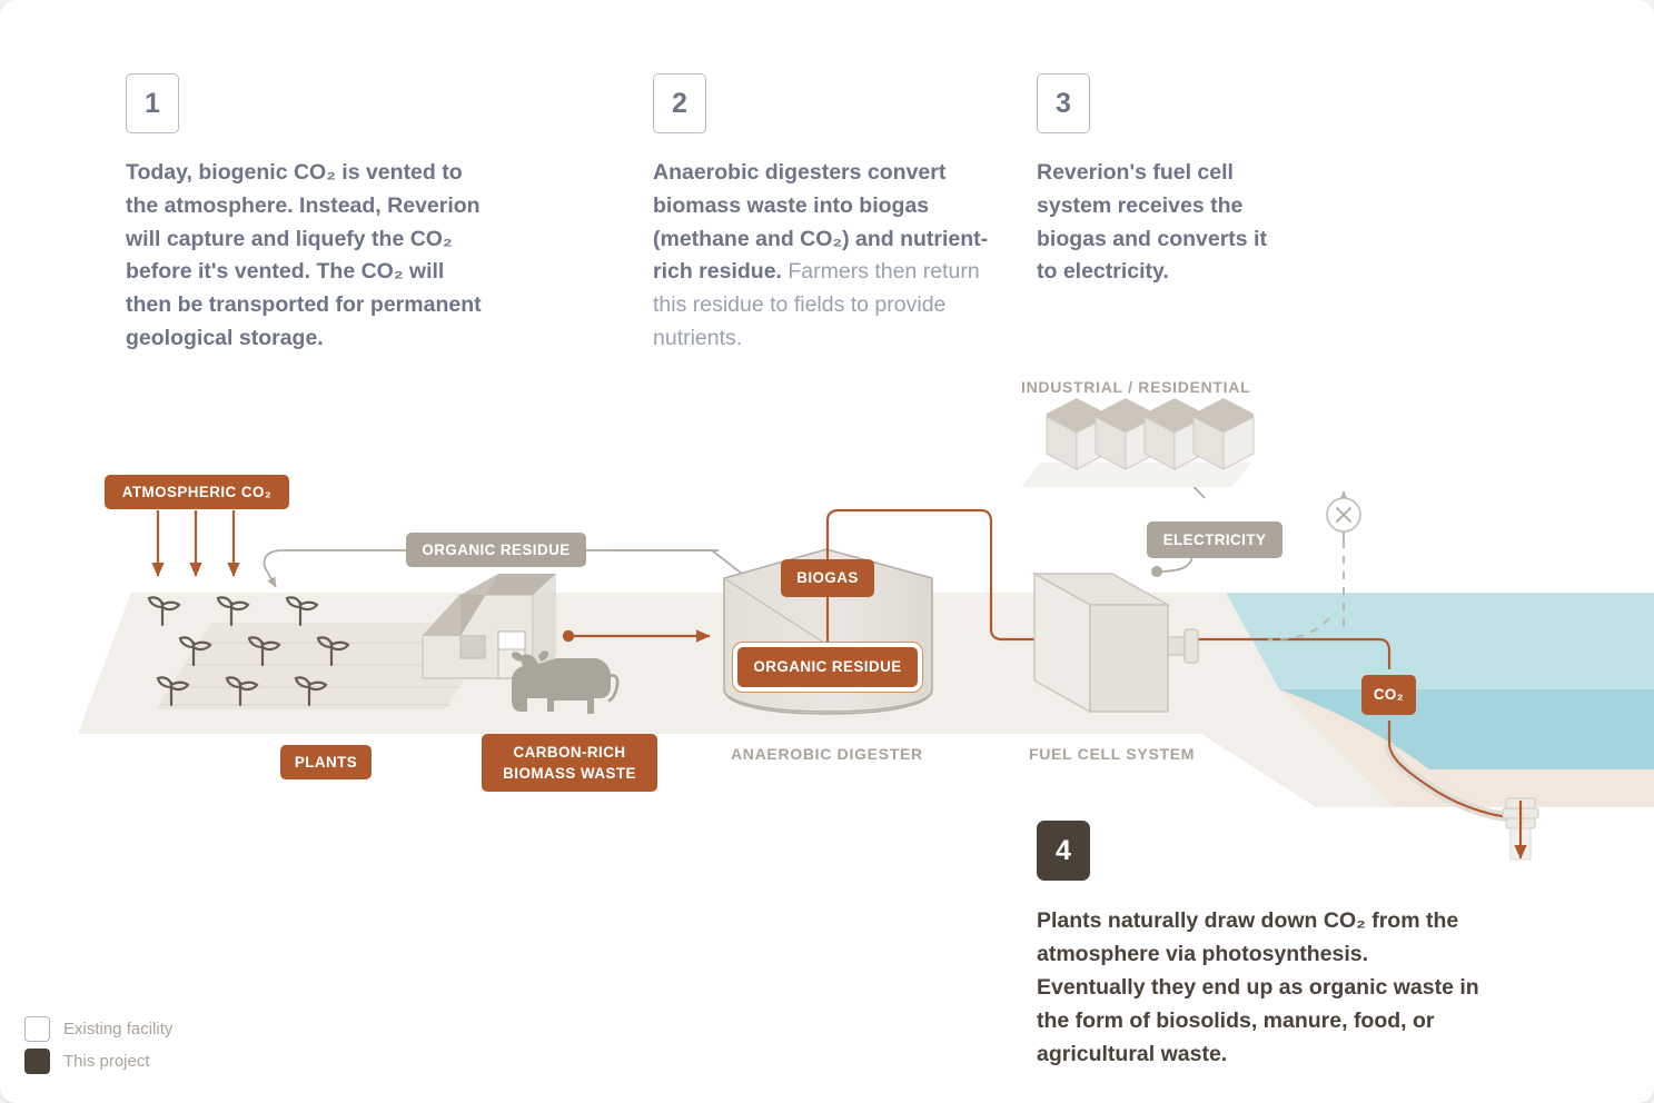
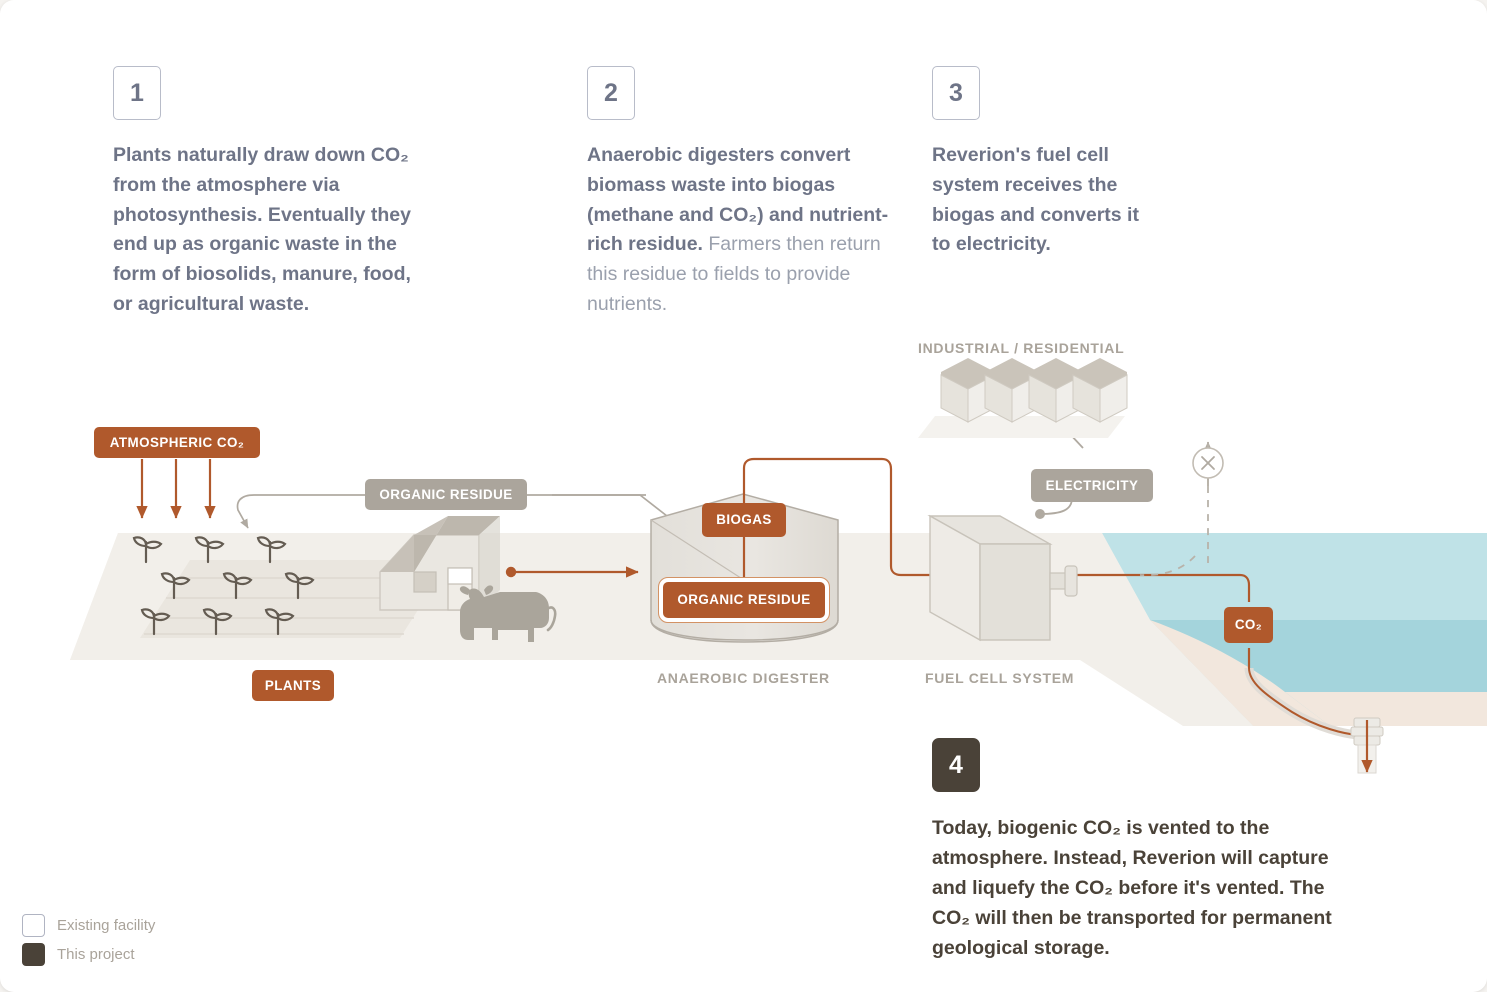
  1
- Today, biogenic CO₂ is vented to the atmosphere. Instead, Reverion will capture and liquefy the CO₂ before it's vented. The CO₂ will then be transported for permanent geological storage.
+ Plants naturally draw down CO₂ from the atmosphere via photosynthesis. Eventually they end up as organic waste in the form of biosolids, manure, food, or agricultural waste.
  2
  Anaerobic digesters convert biomass waste into biogas (methane and CO₂) and nutrient-rich residue. Farmers then return this residue to fields to provide nutrients.
  3
  Reverion's fuel cell system receives the biogas and converts it to electricity.
  4
- Plants naturally draw down CO₂ from the atmosphere via photosynthesis. Eventually they end up as organic waste in the form of biosolids, manure, food, or agricultural waste.
+ Today, biogenic CO₂ is vented to the atmosphere. Instead, Reverion will capture and liquefy the CO₂ before it's vented. The CO₂ will then be transported for permanent geological storage.
  ATMOSPHERIC CO₂
  ORGANIC RESIDUE
  PLANTS
- CARBON-RICH BIOMASS WASTE
  BIOGAS
  ORGANIC RESIDUE
  ELECTRICITY
  CO₂
  INDUSTRIAL / RESIDENTIAL
  ANAEROBIC DIGESTER
  FUEL CELL SYSTEM
  Existing facility
  This project
